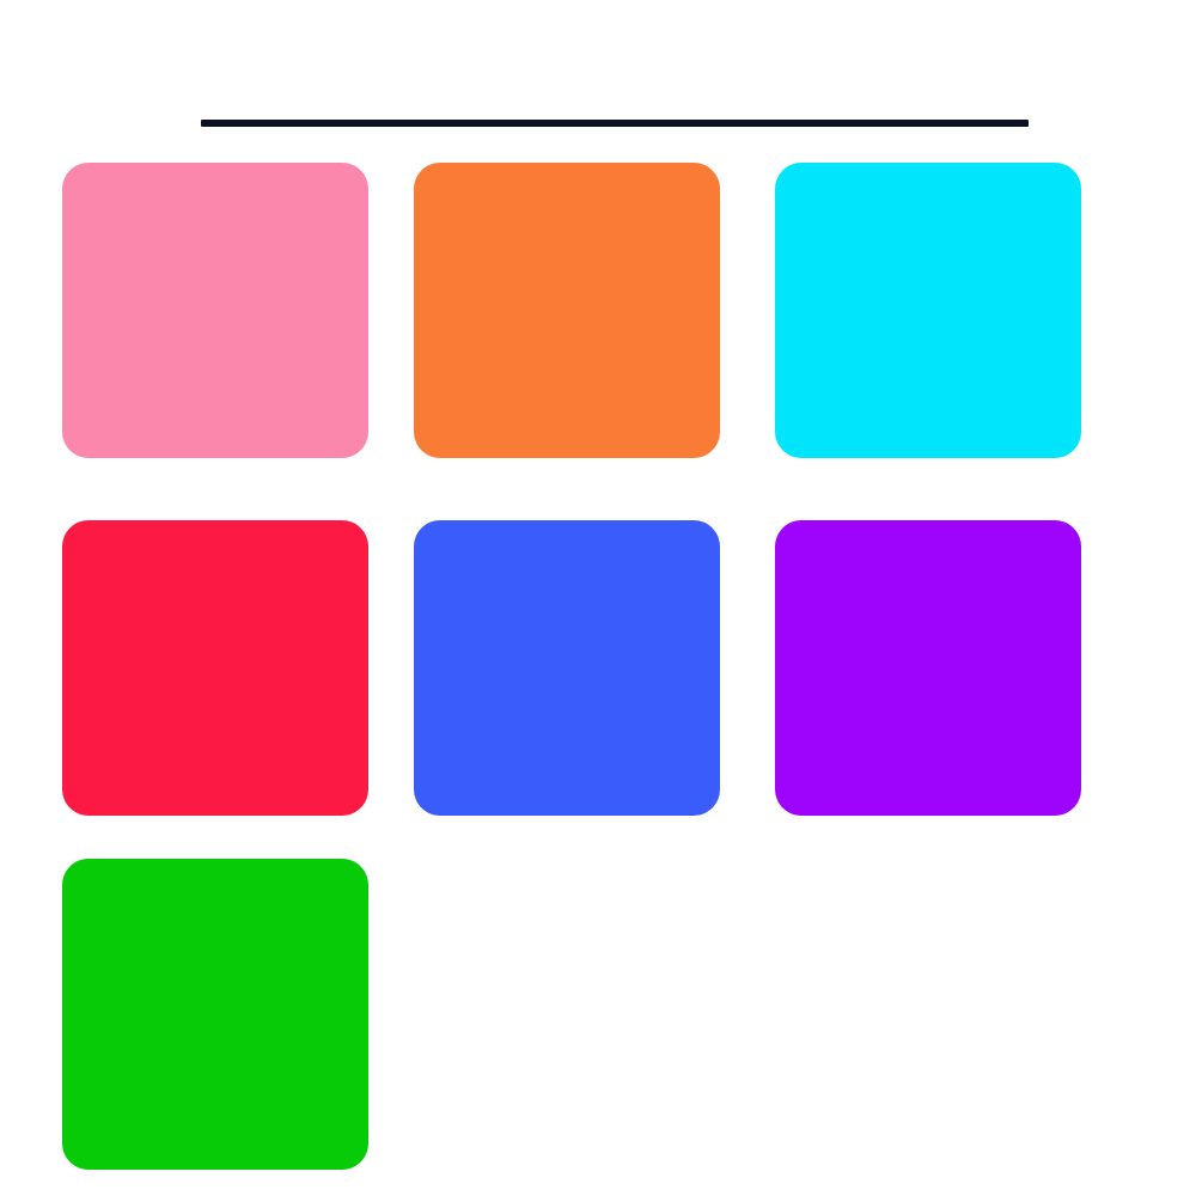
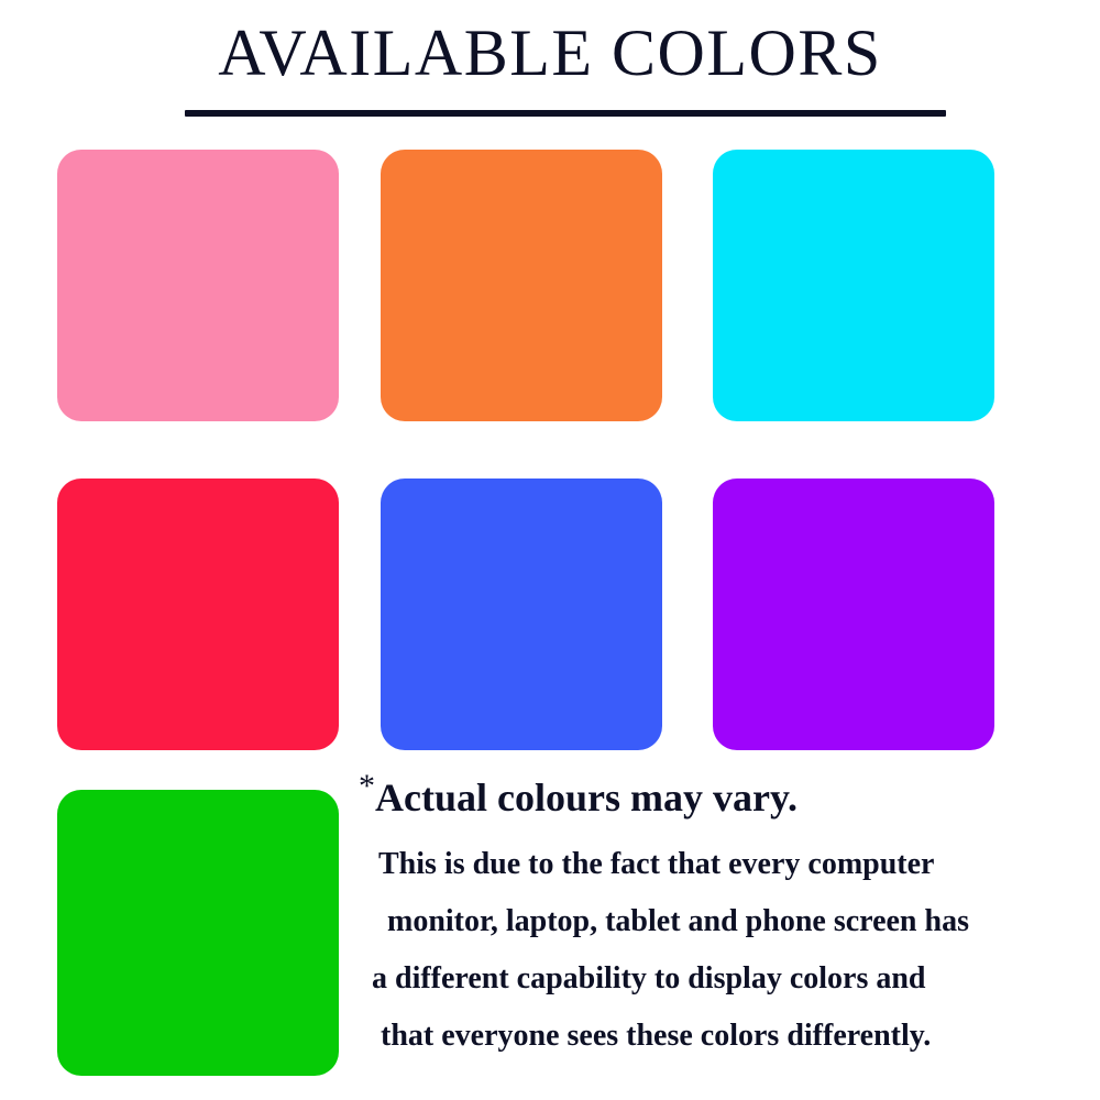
+ AVAILABLE COLORS
+ *Actual colours may vary.
+ This is due to the fact that every computer
+ monitor, laptop, tablet and phone screen has
+ a different capability to display colors and
+ that everyone sees these colors differently.
